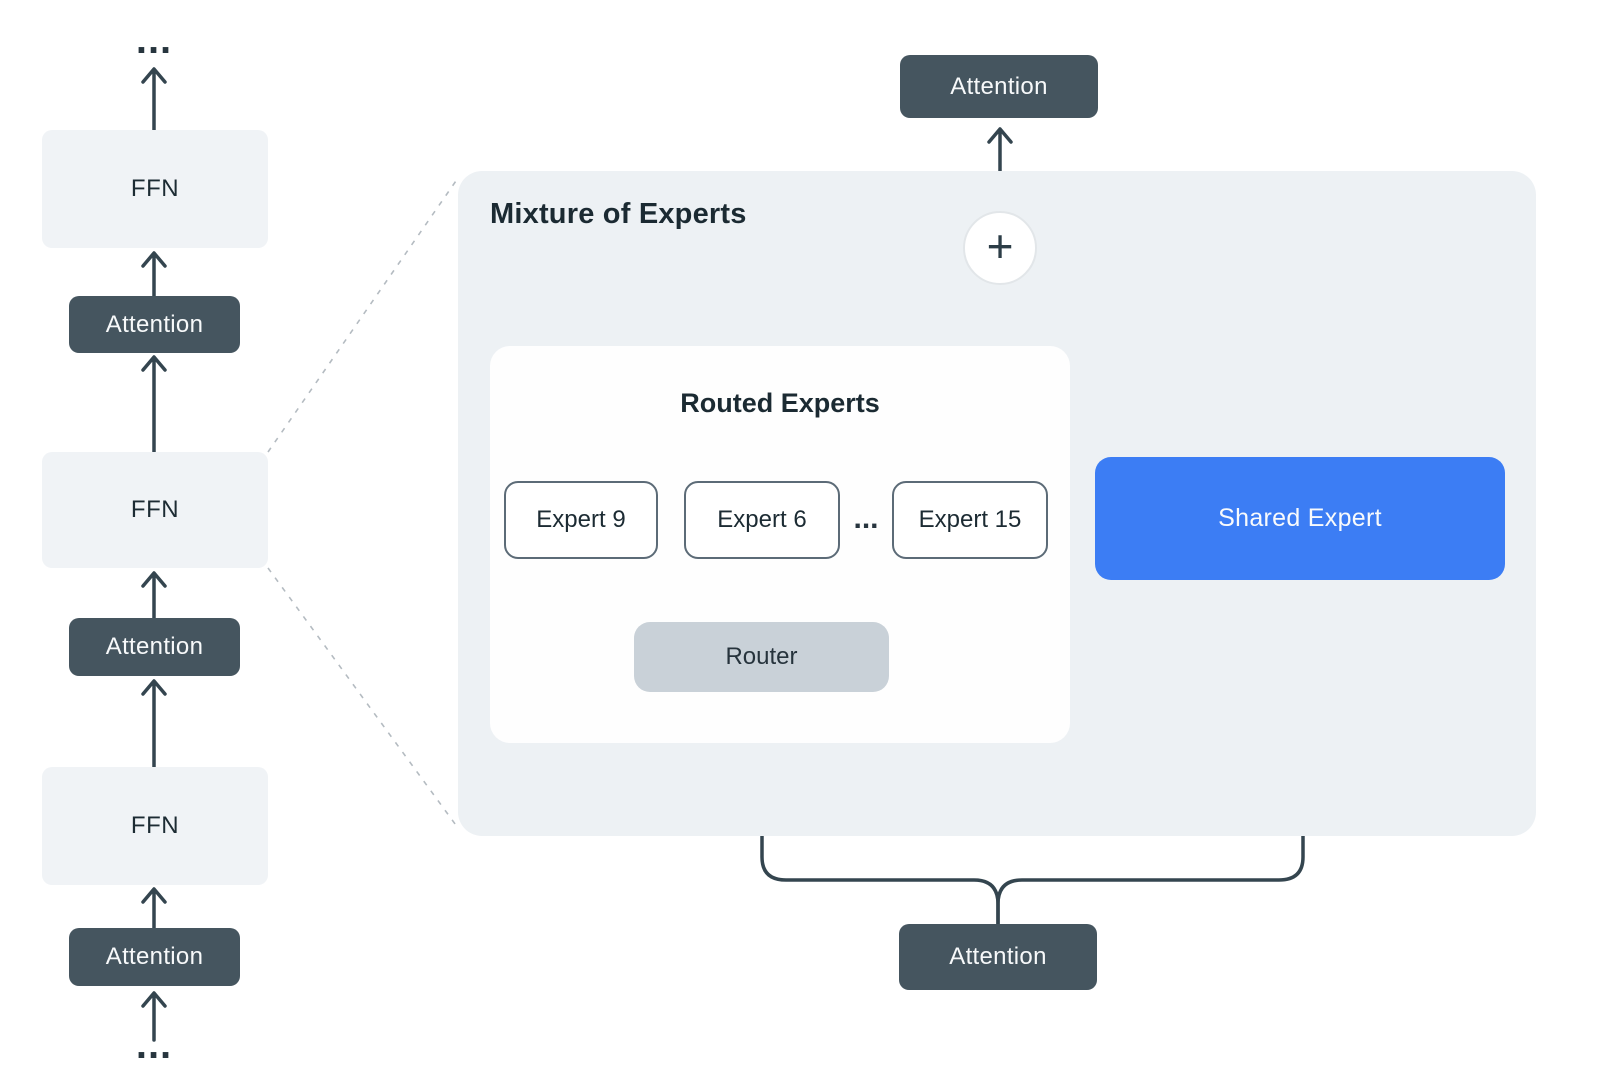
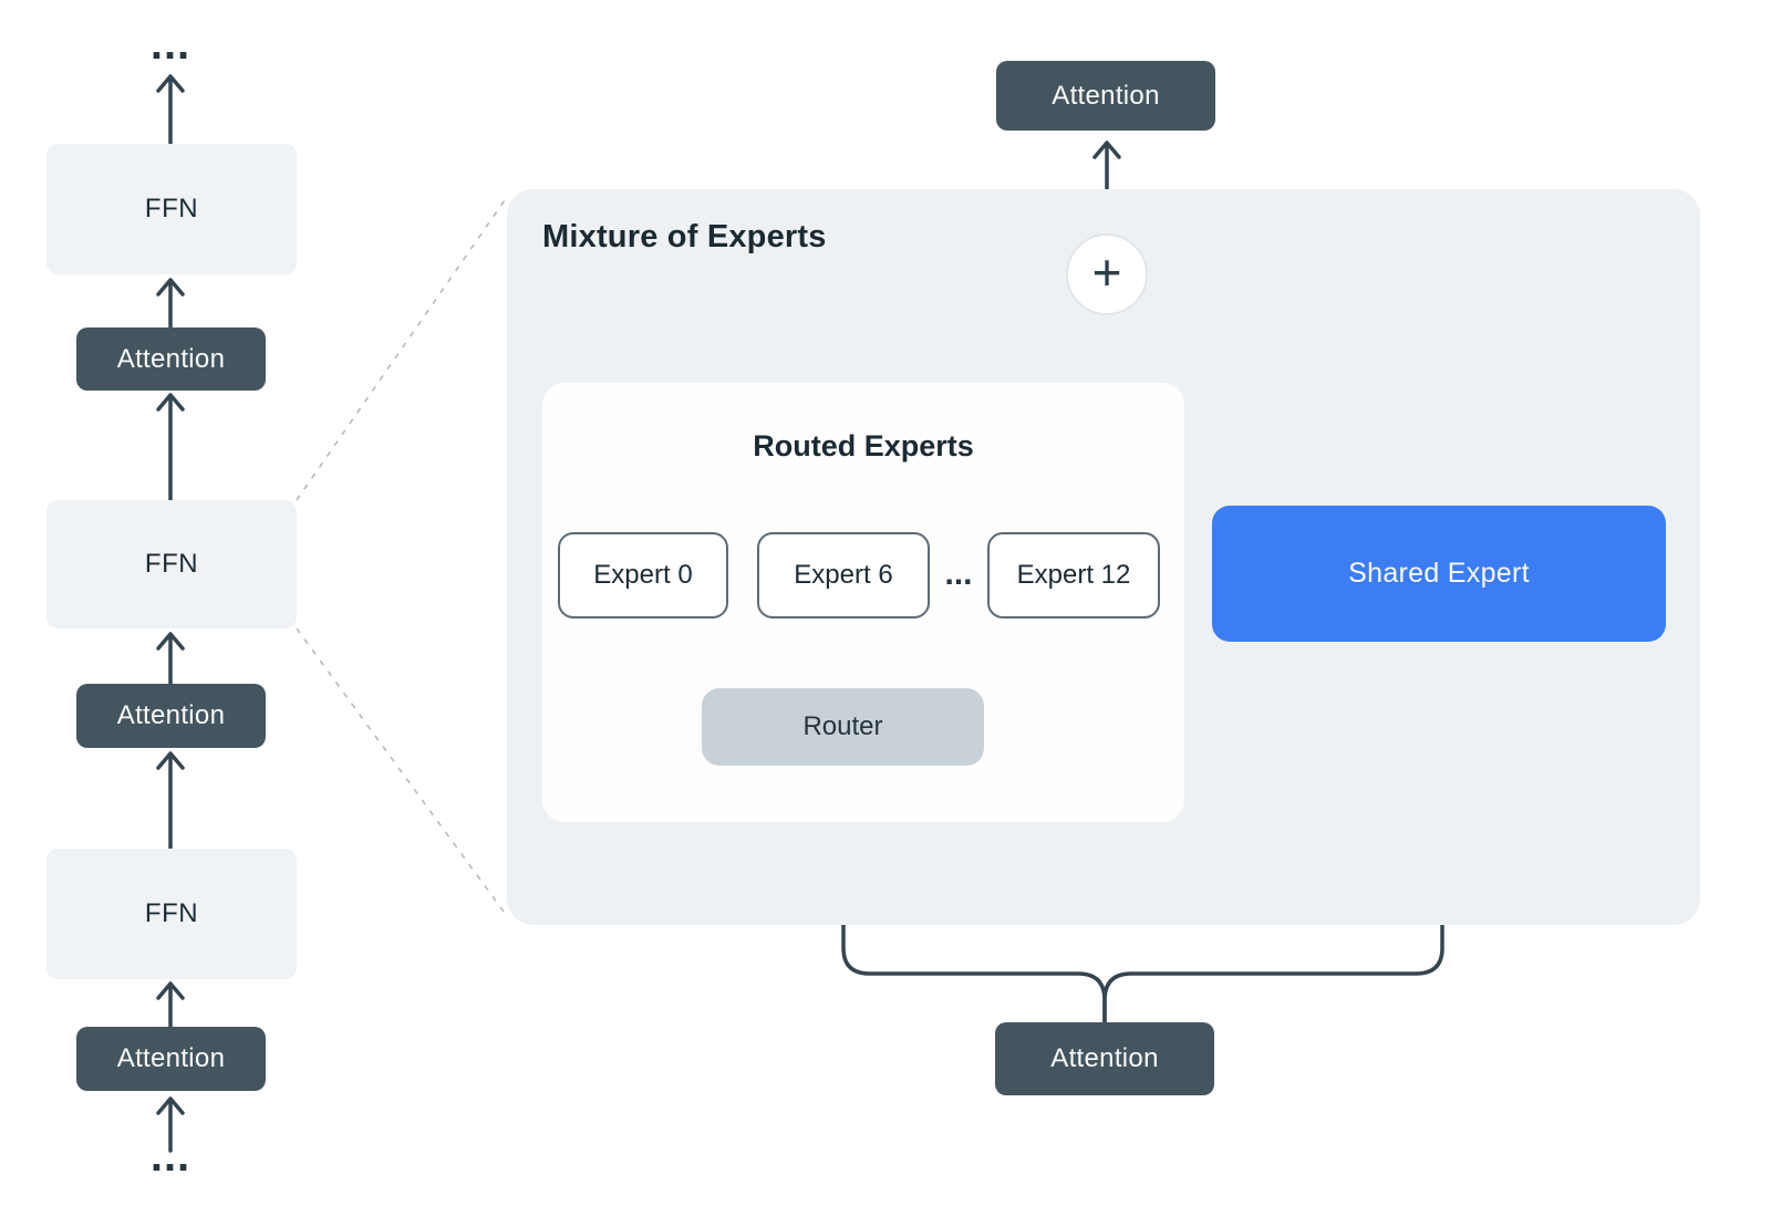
  ...
  FFN
  Attention
  FFN
  Attention
  FFN
  Attention
  ...
  Mixture of Experts
  Routed Experts
- Expert 9
+ Expert 0
  Expert 6
  ...
- Expert 15
+ Expert 12
  Router
  Shared Expert
  +
  Attention
  Attention
